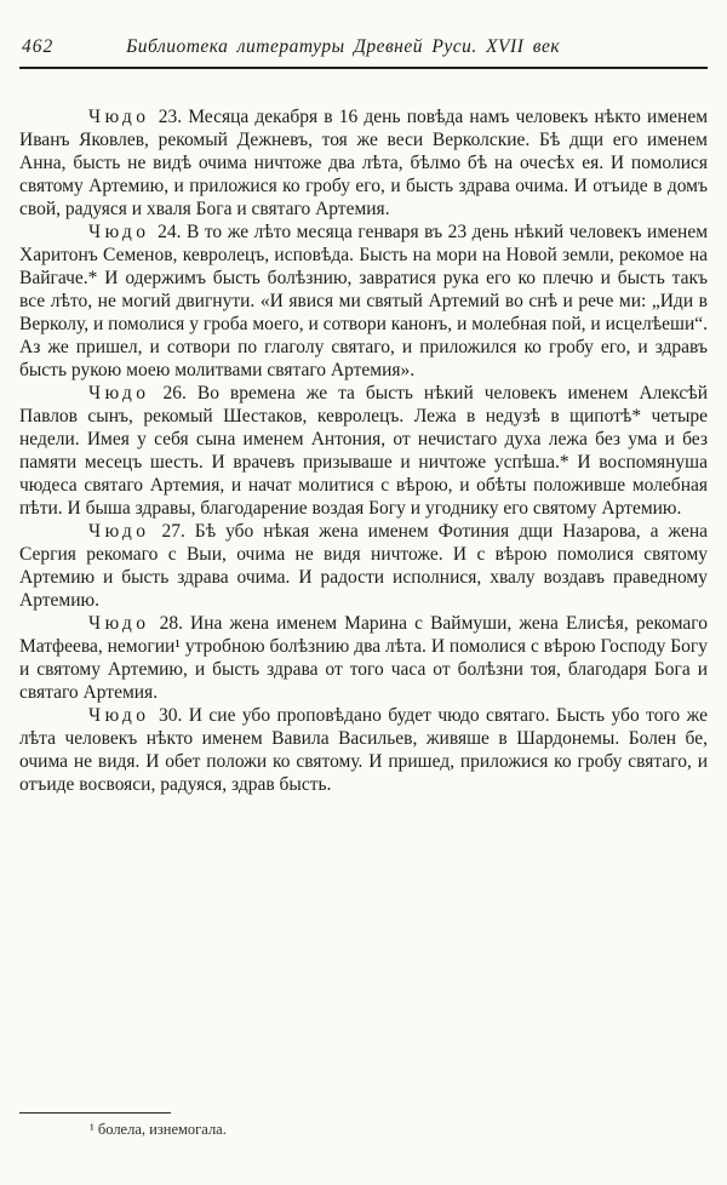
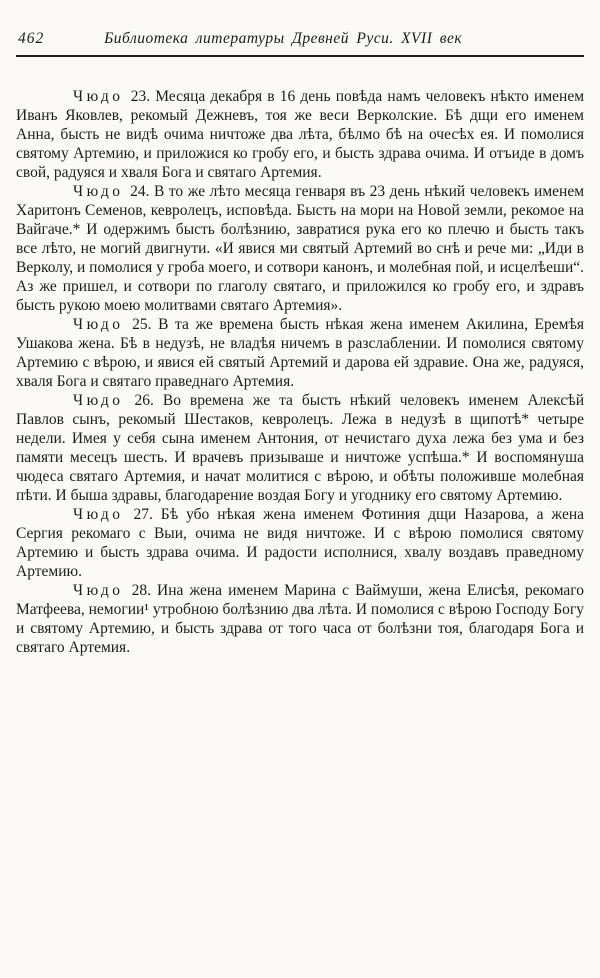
  462
  Библиотека литературы Древней Руси. XVII век
  Чюдо 23. Месяца декабря в 16 день повѣда намъ человекъ нѣкто именем Иванъ Яковлев, рекомый Дежневъ, тоя же веси Верколские. Бѣ дщи его именем Анна, бысть не видѣ очима ничтоже два лѣта, бѣлмо бѣ на очесѣх ея. И помолися святому Артемию, и приложися ко гробу его, и бысть здрава очима. И отъиде в домъ свой, радуяся и хваля Бога и святаго Артемия.
  Чюдо 24. В то же лѣто месяца генваря въ 23 день нѣкий человекъ именем Харитонъ Семенов, кевролецъ, исповѣда. Бысть на мори на Новой земли, рекомое на Вайгаче.* И одержимъ бысть болѣзнию, завратися рука его ко плечю и бысть такъ все лѣто, не могий двигнути. «И явися ми святый Артемий во снѣ и рече ми: „Иди в Верколу, и помолися у гроба моего, и сотвори канонъ, и молебная пой, и исцелѣеши“. Аз же пришел, и сотвори по глаголу святаго, и приложился ко гробу его, и здравъ бысть рукою моею молитвами святаго Артемия».
+ Чюдо 25. В та же времена бысть нѣкая жена именем Акилина, Еремѣя Ушакова жена. Бѣ в недузѣ, не владѣя ничемъ в разслаблении. И помолися святому Артемию с вѣрою, и явися ей святый Артемий и дарова ей здравие. Она же, радуяся, хваля Бога и святаго праведнаго Артемия.
  Чюдо 26. Во времена же та бысть нѣкий человекъ именем Алексѣй Павлов сынъ, рекомый Шестаков, кевролецъ. Лежа в недузѣ в щипотѣ* четыре недели. Имея у себя сына именем Антония, от нечистаго духа лежа без ума и без памяти месецъ шесть. И врачевъ призываше и ничтоже успѣша.* И воспомянуша чюдеса святаго Артемия, и начат молитися с вѣрою, и обѣты положивше молебная пѣти. И быша здравы, благодарение воздая Богу и угоднику его святому Артемию.
  Чюдо 27. Бѣ убо нѣкая жена именем Фотиния дщи Назарова, а жена Сергия рекомаго с Выи, очима не видя ничтоже. И с вѣрою помолися святому Артемию и бысть здрава очима. И радости исполнися, хвалу воздавъ праведному Артемию.
  Чюдо 28. Ина жена именем Марина с Ваймуши, жена Елисѣя, рекомаго Матфеева, немогии¹ утробною болѣзнию два лѣта. И помолися с вѣрою Господу Богу и святому Артемию, и бысть здрава от того часа от болѣзни тоя, благодаря Бога и святаго Артемия.
- Чюдо 30. И сие убо проповѣдано будет чюдо святаго. Бысть убо того же лѣта человекъ нѣкто именем Вавила Васильев, живяше в Шардонемы. Болен бе, очима не видя. И обет положи ко святому. И пришед, приложися ко гробу святаго, и отъиде восвояси, радуяся, здрав бысть.
- ¹ болела, изнемогала.
